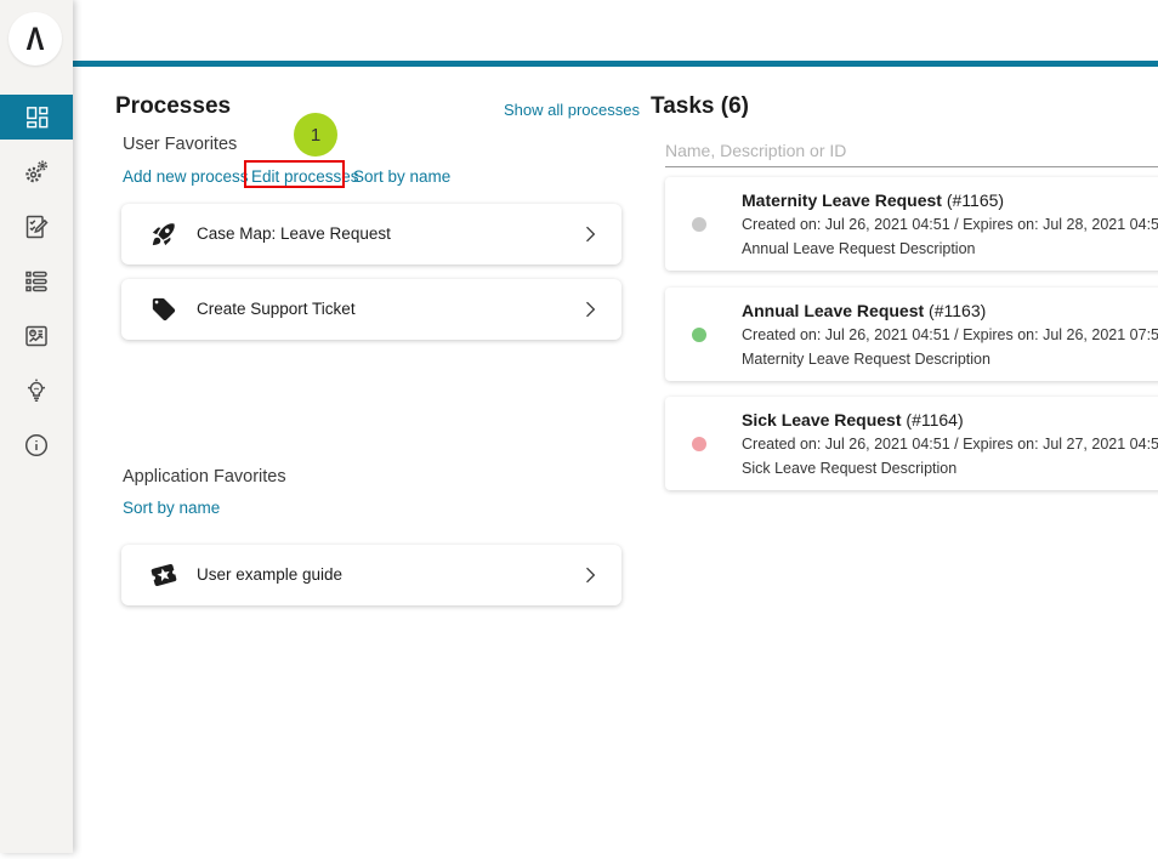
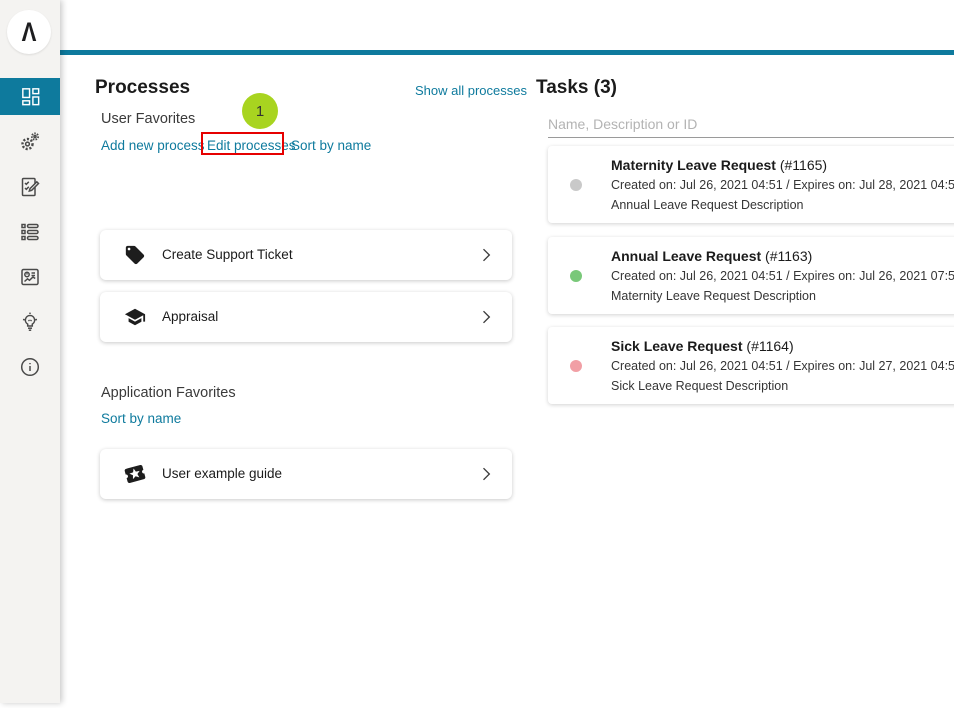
  Λ
  Processes
  Show all processes
  User Favorites
  Add new process
  Edit processes
  Sort by name
  1
- Case Map: Leave Request
  Create Support Ticket
+ Appraisal
  Application Favorites
  Sort by name
  User example guide
- Tasks (6)
+ Tasks (3)
  Name, Description or ID
  Maternity Leave Request (#1165)
  Created on: Jul 26, 2021 04:51 / Expires on: Jul 28, 2021 04:5
  Annual Leave Request Description
  Annual Leave Request (#1163)
  Created on: Jul 26, 2021 04:51 / Expires on: Jul 26, 2021 07:5
  Maternity Leave Request Description
  Sick Leave Request (#1164)
  Created on: Jul 26, 2021 04:51 / Expires on: Jul 27, 2021 04:5
  Sick Leave Request Description
